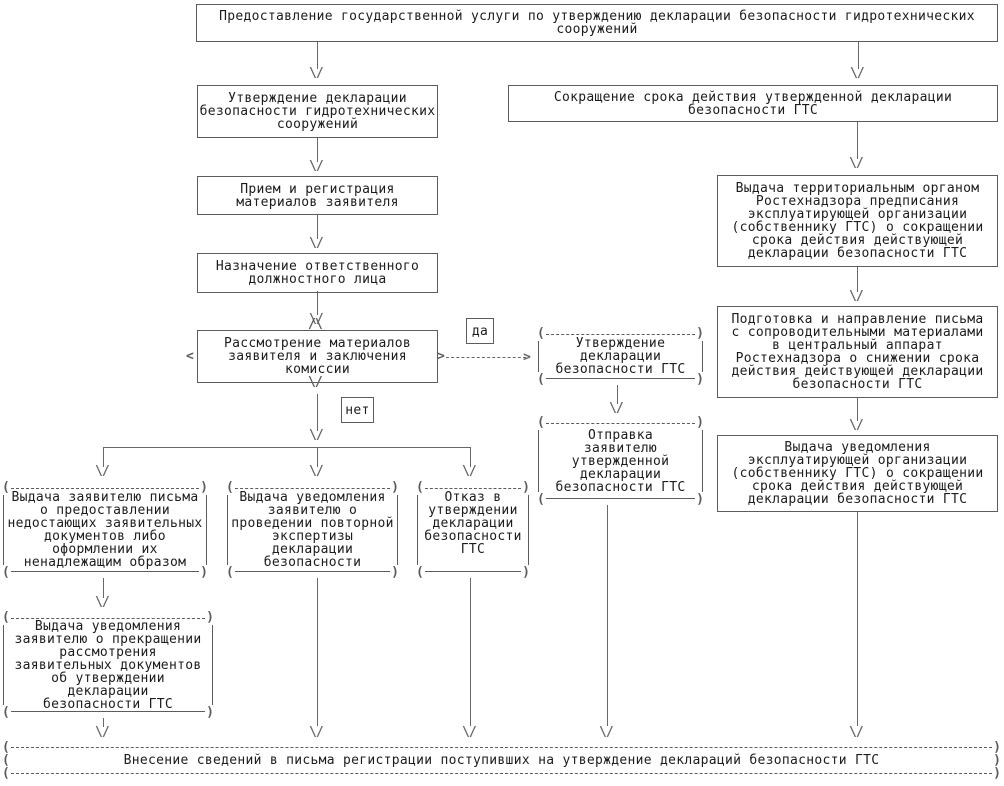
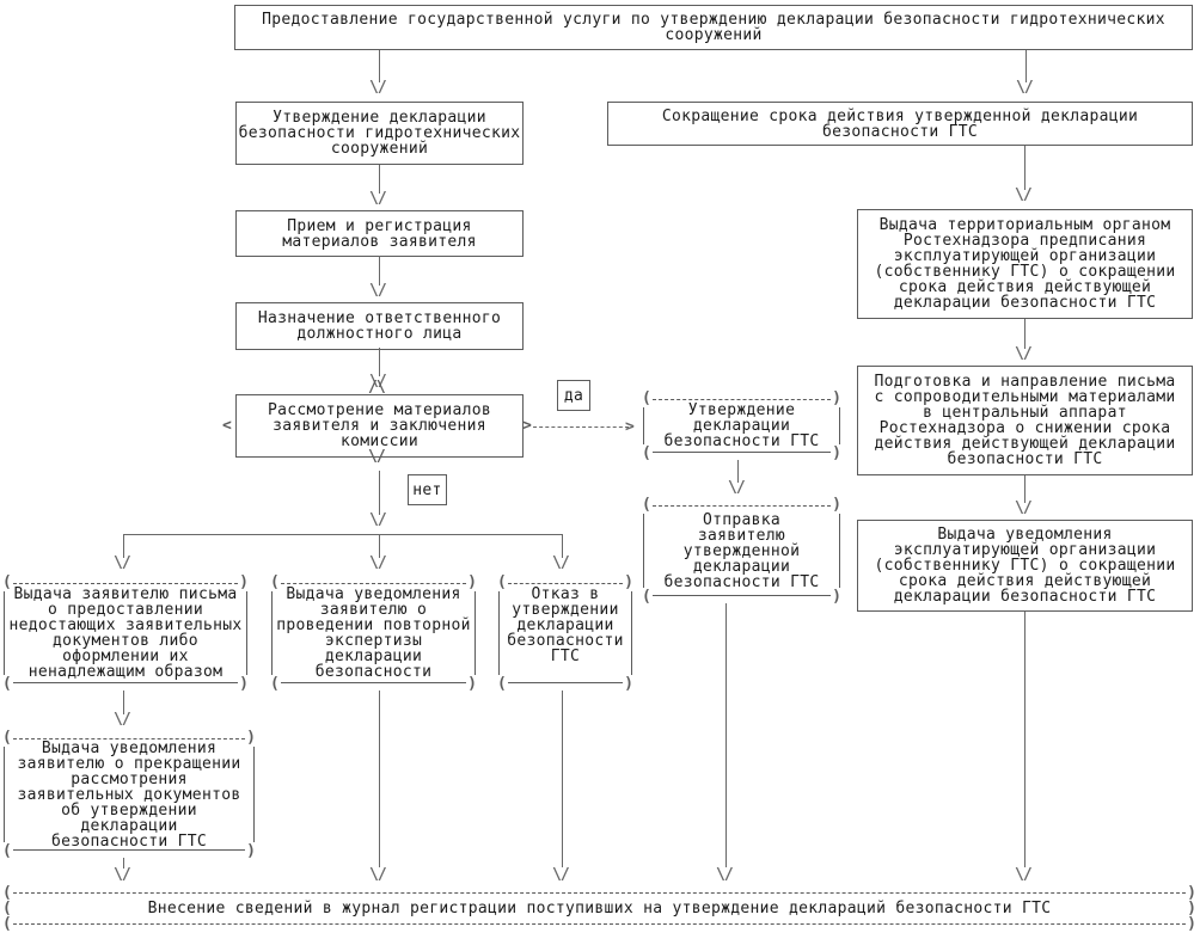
  Предоставление государственной услуги по утверждению декларации безопасности гидротехнических
  сооружений
  Утверждение декларации
  безопасности гидротехнических
  сооружений
  Прием и регистрация
  материалов заявителя
  Назначение ответственного
  должностного лица
  Рассмотрение материалов
  заявителя и заключения
  комиссии
  Сокращение срока действия утвержденной декларации
  безопасности ГТС
  Выдача территориальным органом
  Ростехнадзора предписания
  эксплуатирующей организации
  (собственнику ГТС) о сокращении
  срока действия действующей
  декларации безопасности ГТС
  Подготовка и направление письма
  с сопроводительными материалами
  в центральный аппарат
  Ростехнадзора о снижении срока
  действия действующей декларации
  безопасности ГТС
  Выдача уведомления
  эксплуатирующей организации
  (собственнику ГТС) о сокращении
  срока действия действующей
  декларации безопасности ГТС
  да
  нет
  Утверждение
  декларации
  безопасности ГТС
  Отправка
  заявителю
  утвержденной
  декларации
  безопасности ГТС
  Выдача заявителю письма
  о предоставлении
  недостающих заявительных
  документов либо
  оформлении их
  ненадлежащим образом
  Выдача уведомления
  заявителю о
  проведении повторной
  экспертизы
  декларации
  безопасности
  Отказ в
  утверждении
  декларации
  безопасности
  ГТС
  Выдача уведомления
  заявителю о прекращении
  рассмотрения
  заявительных документов
  об утверждении декларации
  безопасности ГТС
- Внесение сведений в письма регистрации поступивших на утверждение деклараций безопасности ГТС
+ Внесение сведений в журнал регистрации поступивших на утверждение деклараций безопасности ГТС
  \/
  \/
  \/
  \/
  \/
  \/
  \/
  \/
  \/
  \/
  \/
  \/
  \/
  \/
  \/
  \/
  \/
  \/
  \/
  >
  /\
  \/
  <
  >
